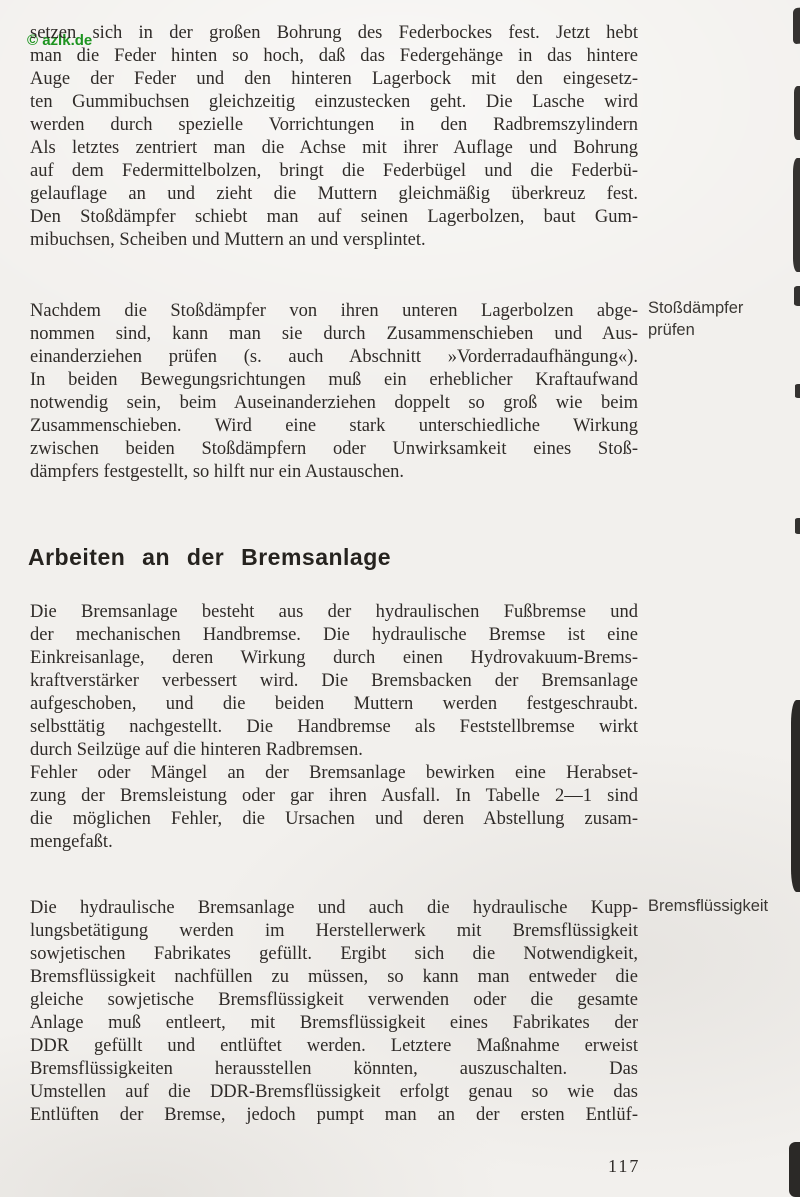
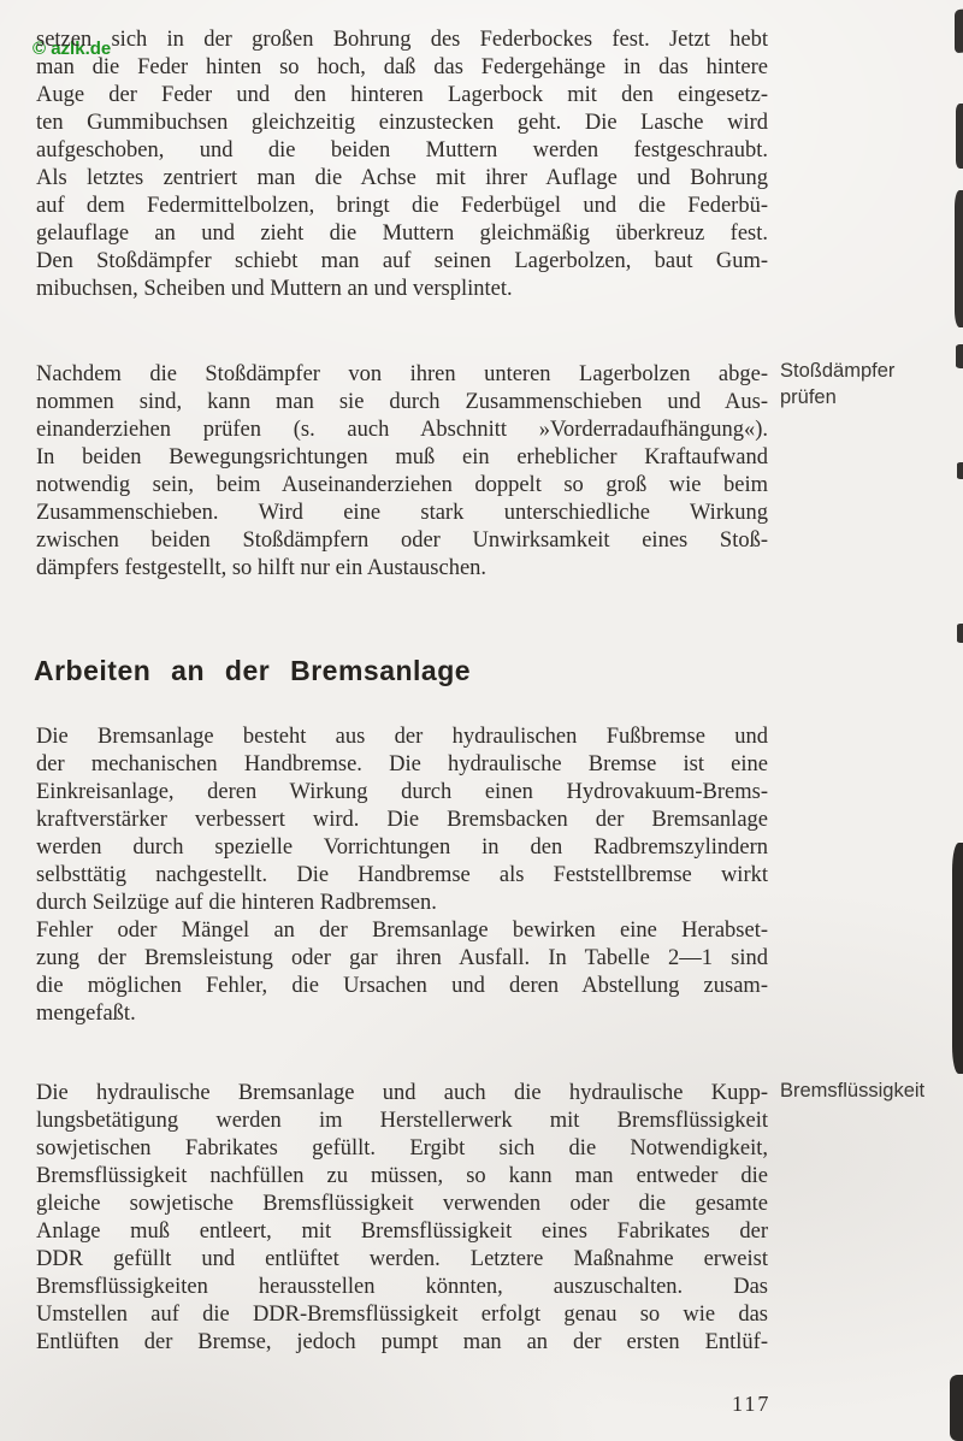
  © azlk.de
  setzen sich in der großen Bohrung des Federbockes fest. Jetzt hebt
  man die Feder hinten so hoch, daß das Federgehänge in das hintere
  Auge der Feder und den hinteren Lagerbock mit den eingesetz-
  ten Gummibuchsen gleichzeitig einzustecken geht. Die Lasche wird
- werden durch spezielle Vorrichtungen in den Radbremszylindern
+ aufgeschoben, und die beiden Muttern werden festgeschraubt.
  Als letztes zentriert man die Achse mit ihrer Auflage und Bohrung
  auf dem Federmittelbolzen, bringt die Federbügel und die Federbü-
  gelauflage an und zieht die Muttern gleichmäßig überkreuz fest.
  Den Stoßdämpfer schiebt man auf seinen Lagerbolzen, baut Gum-
  mibuchsen, Scheiben und Muttern an und versplintet.
  Nachdem die Stoßdämpfer von ihren unteren Lagerbolzen abge-
  nommen sind, kann man sie durch Zusammenschieben und Aus-
  einanderziehen prüfen (s. auch Abschnitt »Vorderradaufhängung«).
  In beiden Bewegungsrichtungen muß ein erheblicher Kraftaufwand
  notwendig sein, beim Auseinanderziehen doppelt so groß wie beim
  Zusammenschieben. Wird eine stark unterschiedliche Wirkung
  zwischen beiden Stoßdämpfern oder Unwirksamkeit eines Stoß-
  dämpfers festgestellt, so hilft nur ein Austauschen.
  Die Bremsanlage besteht aus der hydraulischen Fußbremse und
  der mechanischen Handbremse. Die hydraulische Bremse ist eine
  Einkreisanlage, deren Wirkung durch einen Hydrovakuum-Brems-
  kraftverstärker verbessert wird. Die Bremsbacken der Bremsanlage
- aufgeschoben, und die beiden Muttern werden festgeschraubt.
+ werden durch spezielle Vorrichtungen in den Radbremszylindern
  selbsttätig nachgestellt. Die Handbremse als Feststellbremse wirkt
  durch Seilzüge auf die hinteren Radbremsen.
  Fehler oder Mängel an der Bremsanlage bewirken eine Herabset-
  zung der Bremsleistung oder gar ihren Ausfall. In Tabelle 2—1 sind
  die möglichen Fehler, die Ursachen und deren Abstellung zusam-
  mengefaßt.
  Die hydraulische Bremsanlage und auch die hydraulische Kupp-
  lungsbetätigung werden im Herstellerwerk mit Bremsflüssigkeit
  sowjetischen Fabrikates gefüllt. Ergibt sich die Notwendigkeit,
  Bremsflüssigkeit nachfüllen zu müssen, so kann man entweder die
  gleiche sowjetische Bremsflüssigkeit verwenden oder die gesamte
  Anlage muß entleert, mit Bremsflüssigkeit eines Fabrikates der
  DDR gefüllt und entlüftet werden. Letztere Maßnahme erweist
  Bremsflüssigkeiten herausstellen könnten, auszuschalten. Das
  Umstellen auf die DDR-Bremsflüssigkeit erfolgt genau so wie das
  Entlüften der Bremse, jedoch pumpt man an der ersten Entlüf-
  Arbeiten an der Bremsanlage
  Stoßdämpfer
  prüfen
  Bremsflüssigkeit
  117
